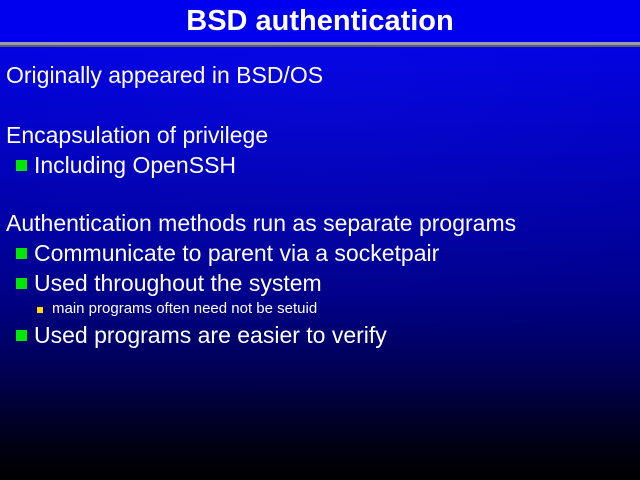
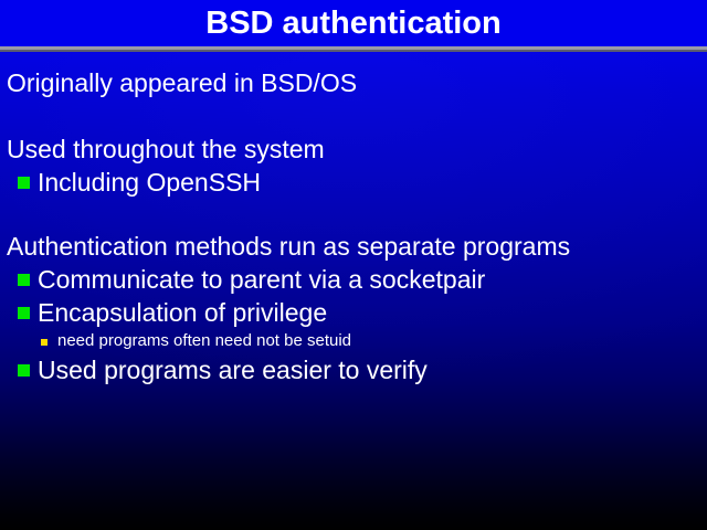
  BSD authentication
  Originally appeared in BSD/OS
- Encapsulation of privilege
+ Used throughout the system
  Including OpenSSH
  Authentication methods run as separate programs
  Communicate to parent via a socketpair
- Used throughout the system
+ Encapsulation of privilege
- main programs often need not be setuid
+ need programs often need not be setuid
  Used programs are easier to verify
